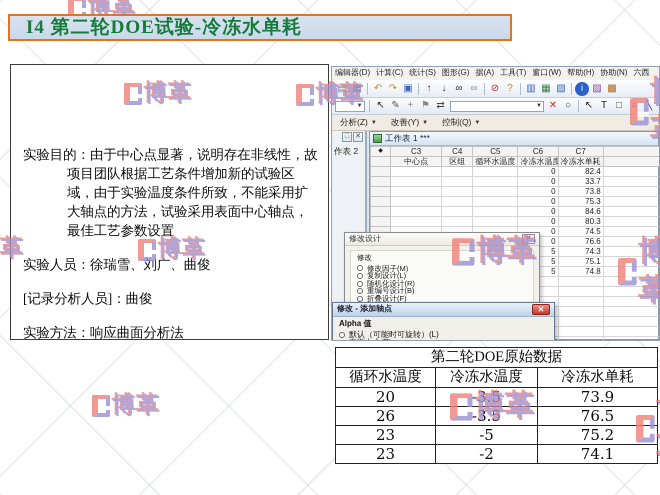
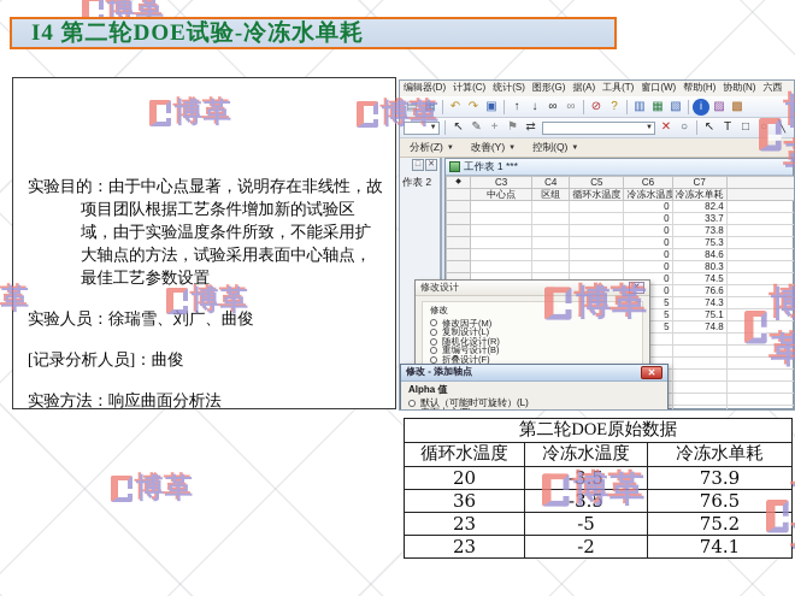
  博革
  博革
  博革
  博革
  博革
  博革
  博革
  博革
  I4 第二轮DOE试验-冷冻水单耗
  实验目的：由于中心点显著，说明存在非线性，故项目团队根据工艺条件增加新的试验区域，由于实验温度条件所致，不能采用扩大轴点的方法，试验采用表面中心轴点，最佳工艺参数设置
  实验人员：徐瑞雪、刘广、曲俊
  [记录分析人员]：曲俊
  实验方法：响应曲面分析法
  编辑器(D)
  计算(C)
  统计(S)
  图形(G)
  据(A)
  工具(T)
  窗口(W)
  帮助(H)
  协助(N)
  六西
  ▤
  ▦
  ↶
  ↷
  ▣
  ↑
  ↓
  ∞
  ∞
  ⊘
  ?
  ▥
  ▦
  ▧
  i
  ▨
  ▩
  ↖
  ✎
  +
  ⚑
  ⇄
  ✕
  ○
  ↖
  T
  □
  ○
  ╲
  分析(Z)
  改善(Y)
  控制(Q)
  作表 2
  工作表 1 ***
  	C3	C4	C5	C6	C7
  	中心点	区组	循环水温度	冷冻水温度	冷冻水单耗
  				0	82.4
  				0	33.7
  				0	73.8
  				0	75.3
  				0	84.6
  				0	80.3
  				0	74.5
  				0	76.6
  				5	74.3
  				5	75.1
  				5	74.8
  修改设计
  修改
  修改因子(M)
  复制设计(L)
  随机化设计(R)
  重编号设计(B)
  折叠设计(F)
  修改 - 添加轴点
  ✕
  Alpha 值
  默认（可能时可旋转）(L)
  第二轮DOE原始数据
  循环水温度	冷冻水温度	冷冻水单耗
  20	-3.5	73.9
- 26	-3.5	76.5
+ 36	-3.5	76.5
  23	-5	75.2
  23	-2	74.1
